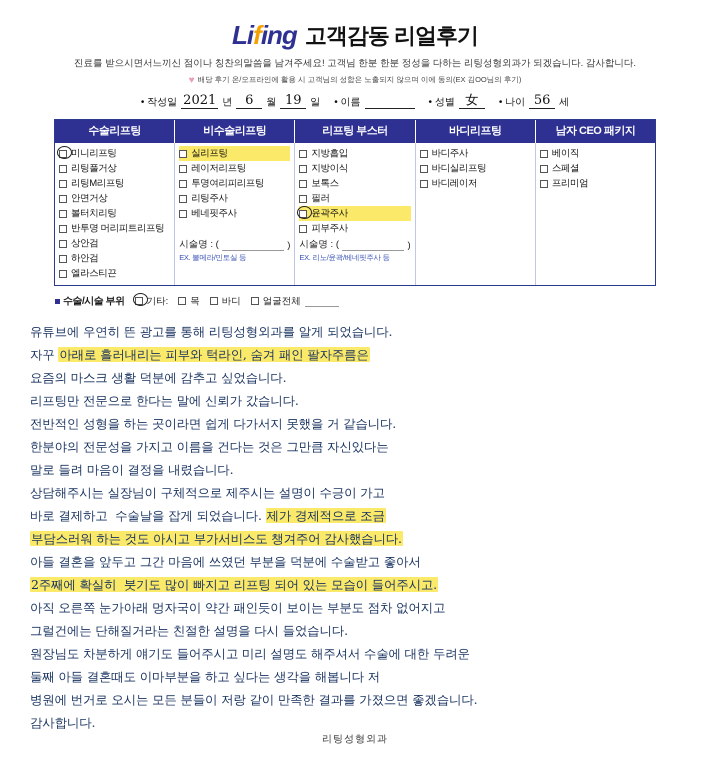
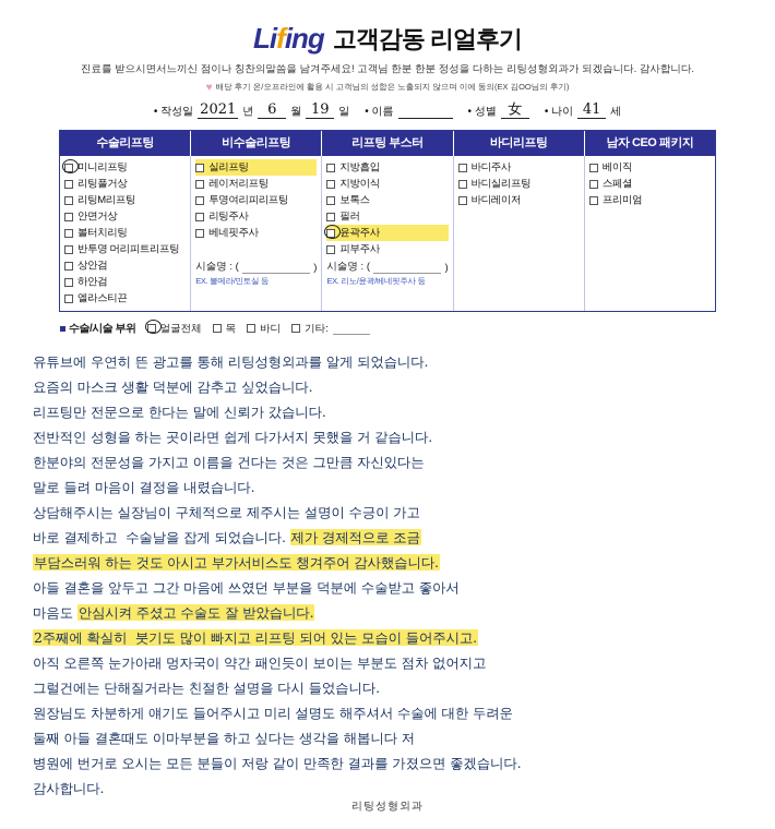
  Lifing
  고객감동 리얼후기
  진료를 받으시면서느끼신 점이나 칭찬의말씀을 남겨주세요! 고객님 한분 한분 정성을 다하는 리팅성형외과가 되겠습니다. 감사합니다.
  ♥
  배당 후기 온/오프라인에 활용 시 고객님의 성함은 노출되지 않으며 이에 동의(EX 김OO님의 후기)
  • 작성일
  2021
  년
  6
  월
  19
  일
  • 이름
  • 성별
  女
  • 나이
- 56
+ 41
  세
  수술리프팅
  비수술리프팅
  리프팅 부스터
  바디리프팅
  남자 CEO 패키지
  미니리프팅
  리팅풀거상
  리팅M리프팅
  안면거상
  볼터치리팅
  반투명 머리피트리프팅
  상안검
  하안검
  엘라스티끈
  실리프팅
  레이저리프팅
  투명여리피리프팅
  리팅주사
  베네핏주사
  시술명 : (
  )
  EX. 볼메라/민토실 등
  지방흡입
  지방이식
  보톡스
  필러
  윤곽주사
  피부주사
  시술명 : (
  )
  EX. 리노/윤곽/베네핏주사 등
  바디주사
  바디실리프팅
  바디레이저
  베이직
  스페셜
  프리미엄
  수술/시술 부위
- 기타:
+ 얼굴전체
  목
  바디
- 얼굴전체
+ 기타:
  유튜브에 우연히 뜬 광고를 통해 리팅성형외과를 알게 되었습니다.
- 자꾸 아래로 흘러내리는 피부와 턱라인, 숨겨 패인 팔자주름은
  요즘의 마스크 생활 덕분에 감추고 싶었습니다.
  리프팅만 전문으로 한다는 말에 신뢰가 갔습니다.
  전반적인 성형을 하는 곳이라면 쉽게 다가서지 못했을 거 같습니다.
  한분야의 전문성을 가지고 이름을 건다는 것은 그만큼 자신있다는
  말로 들려 마음이 결정을 내렸습니다.
  상담해주시는 실장님이 구체적으로 제주시는 설명이 수긍이 가고
  바로 결제하고 수술날을 잡게 되었습니다. 제가 경제적으로 조금
  부담스러워 하는 것도 아시고 부가서비스도 챙겨주어 감사했습니다.
  아들 결혼을 앞두고 그간 마음에 쓰였던 부분을 덕분에 수술받고 좋아서
+ 마음도 안심시켜 주셨고 수술도 잘 받았습니다.
  2주째에 확실히 붓기도 많이 빠지고 리프팅 되어 있는 모습이 들어주시고.
  아직 오른쪽 눈가아래 멍자국이 약간 패인듯이 보이는 부분도 점차 없어지고
  그럴건에는 단해질거라는 친절한 설명을 다시 들었습니다.
  원장님도 차분하게 얘기도 들어주시고 미리 설명도 해주셔서 수술에 대한 두려운
  둘째 아들 결혼때도 이마부분을 하고 싶다는 생각을 해봅니다 저
  병원에 번거로 오시는 모든 분들이 저랑 같이 만족한 결과를 가졌으면 좋겠습니다.
  감사합니다.
  리팅성형외과
